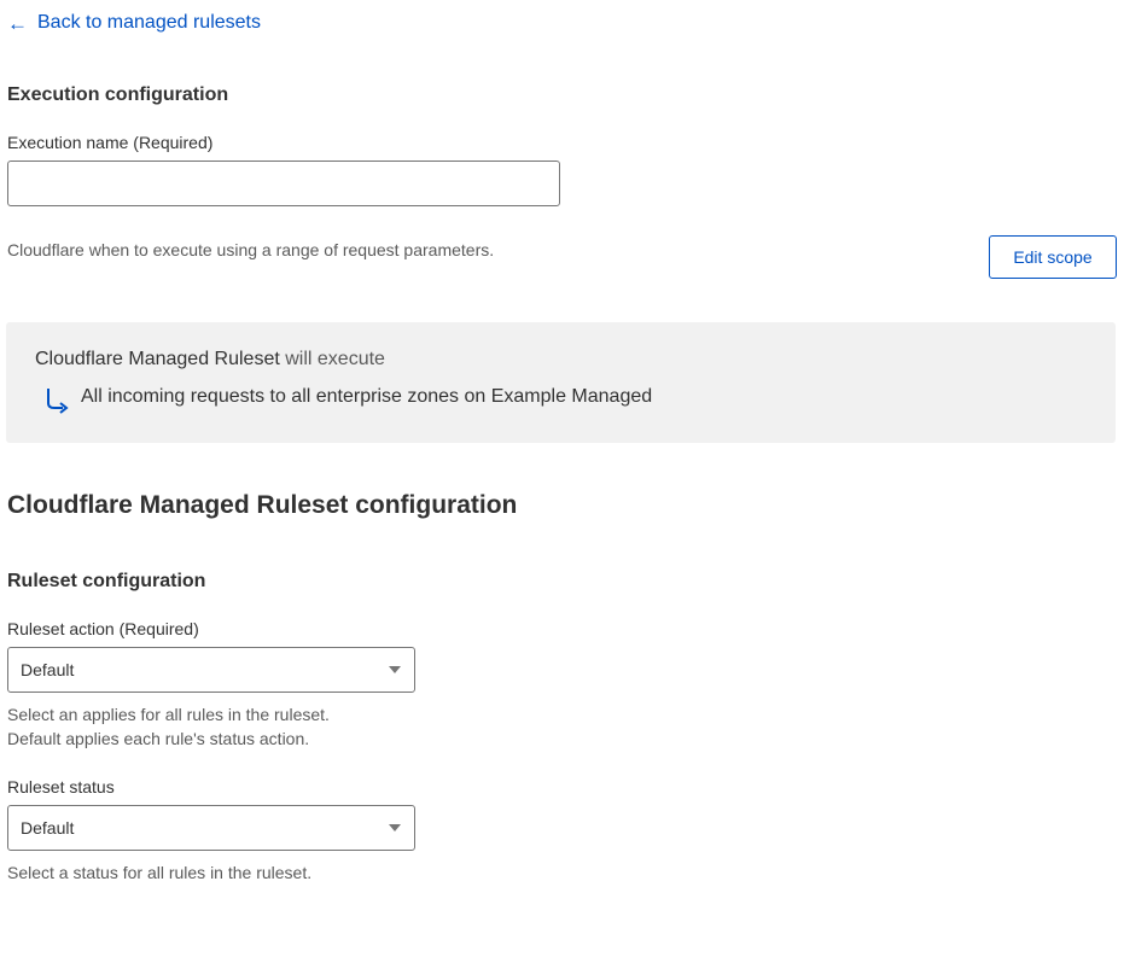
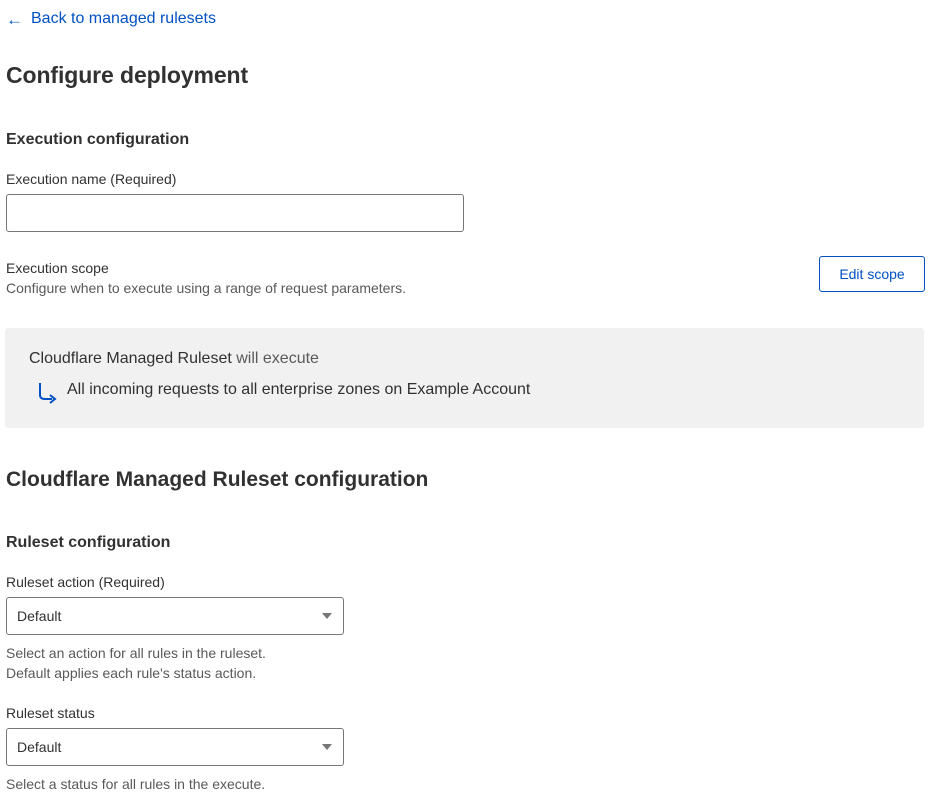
  ←
  Back to managed rulesets
+ Configure deployment
  Execution configuration
  Execution name (Required)
+ Execution scope
- Cloudflare when to execute using a range of request parameters.
+ Configure when to execute using a range of request parameters.
  Edit scope
  Cloudflare Managed Ruleset will execute
- All incoming requests to all enterprise zones on Example Managed
+ All incoming requests to all enterprise zones on Example Account
  Cloudflare Managed Ruleset configuration
  Ruleset configuration
  Ruleset action (Required)
  Default
- Select an applies for all rules in the ruleset.
+ Select an action for all rules in the ruleset.
  Default applies each rule's status action.
  Ruleset status
  Default
- Select a status for all rules in the ruleset.
+ Select a status for all rules in the execute.
